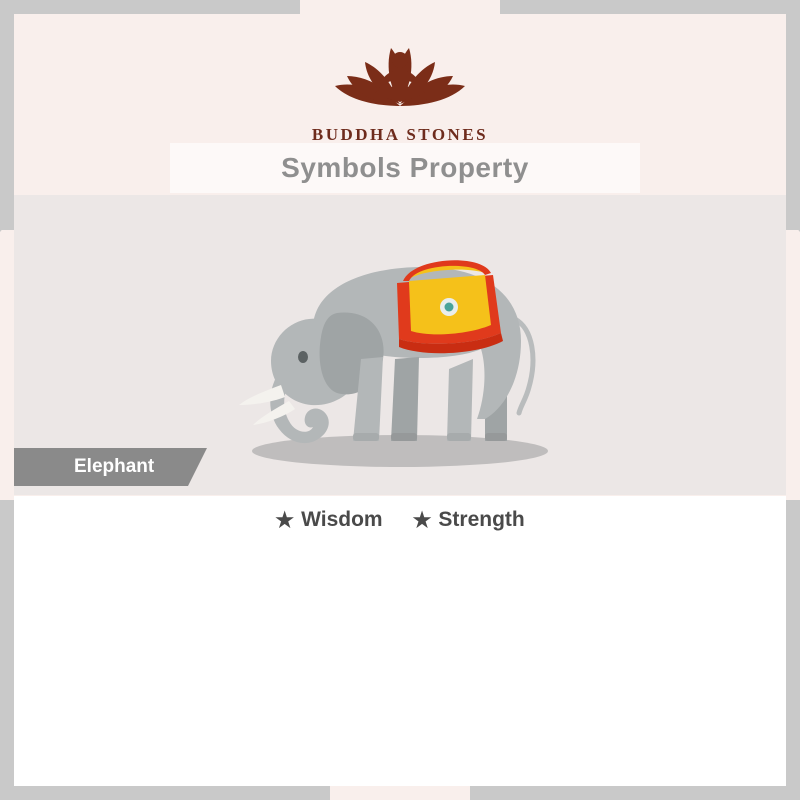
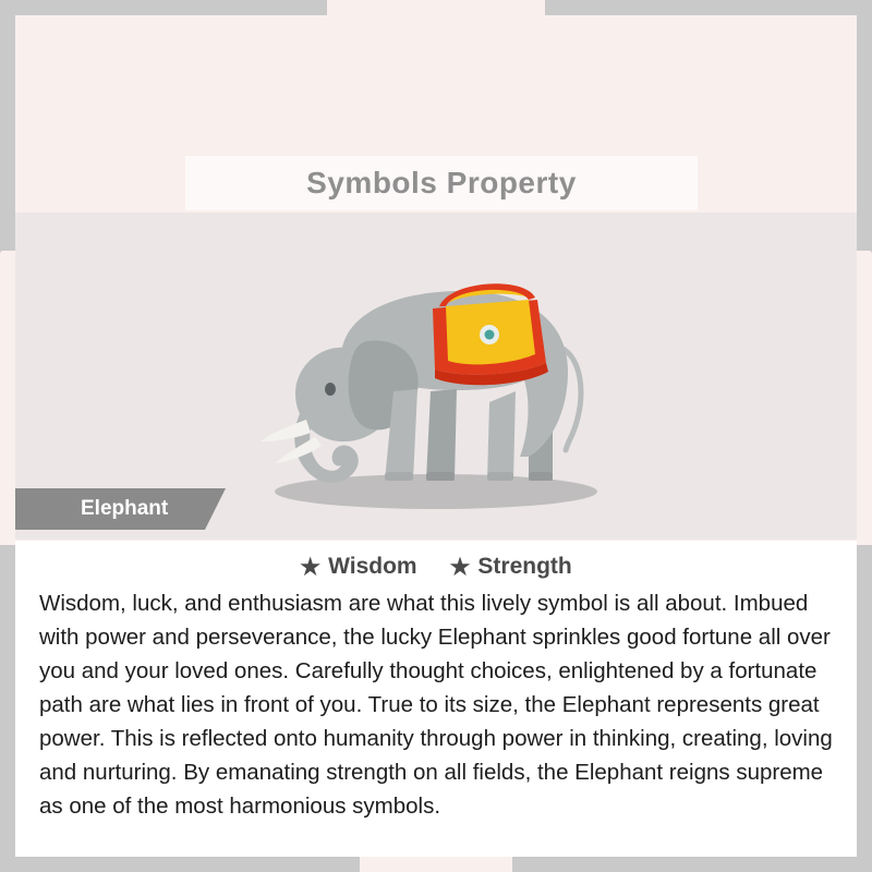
- BUDDHA STONES
  Symbols Property
  Elephant
  ★
  Wisdom
  ★
  Strength
+ Wisdom, luck, and enthusiasm are what this lively symbol is all about. Imbued with power and perseverance, the lucky Elephant sprinkles good fortune all over you and your loved ones. Carefully thought choices, enlightened by a fortunate path are what lies in front of you. True to its size, the Elephant represents great power. This is reflected onto humanity through power in thinking, creating, loving and nurturing. By emanating strength on all fields, the Elephant reigns supreme as one of the most harmonious symbols.
